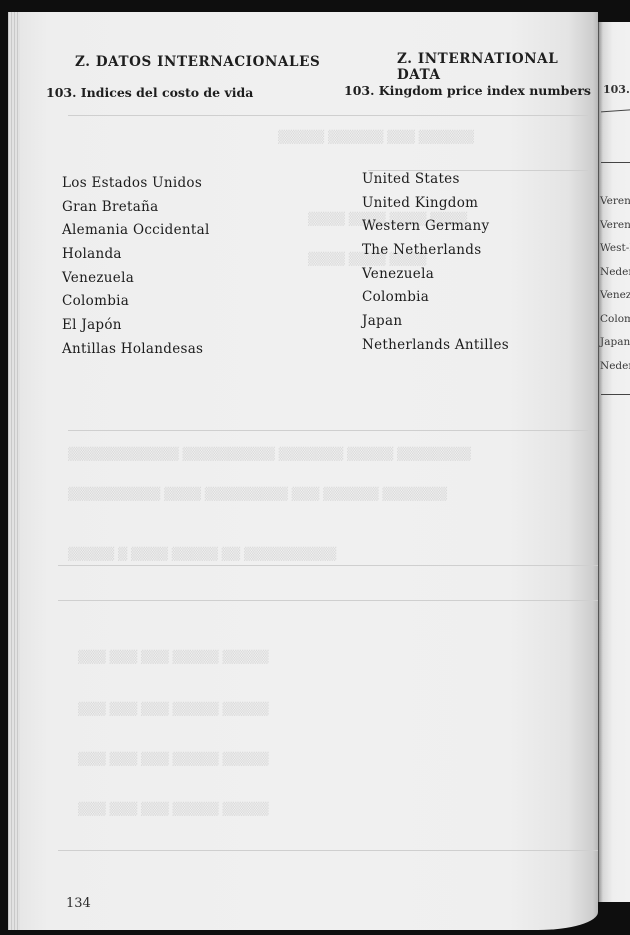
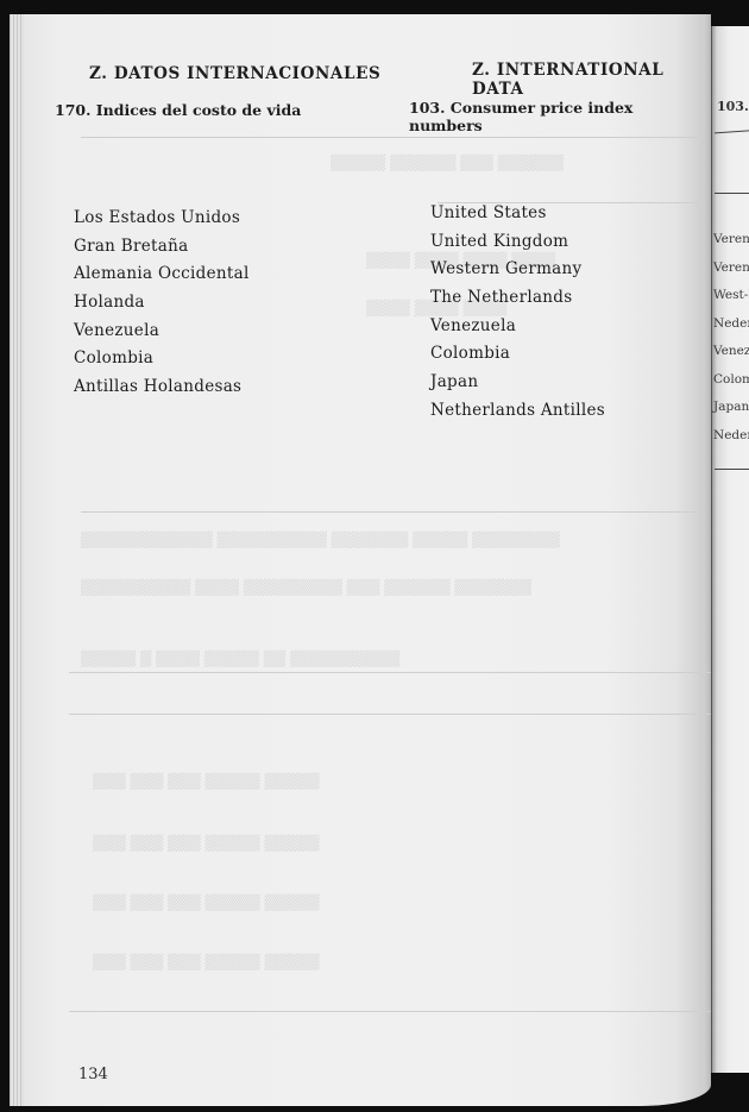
  Z. DATOS INTERNACIONALES
  Z. INTERNATIONAL DATA
- 103. Indices del costo de vida
+ 170. Indices del costo de vida
- 103. Kingdom price index numbers
+ 103. Consumer price index numbers
  Los Estados Unidos
  Gran Bretaña
  Alemania Occidental
  Holanda
  Venezuela
  Colombia
- El Japón
  Antillas Holandesas
  United States
  United Kingdom
  Western Germany
  The Netherlands
  Venezuela
  Colombia
  Japan
  Netherlands Antilles
  134
  Veren
  Veren
  West-
  Venez
  Colom
  Japan
  Nede
